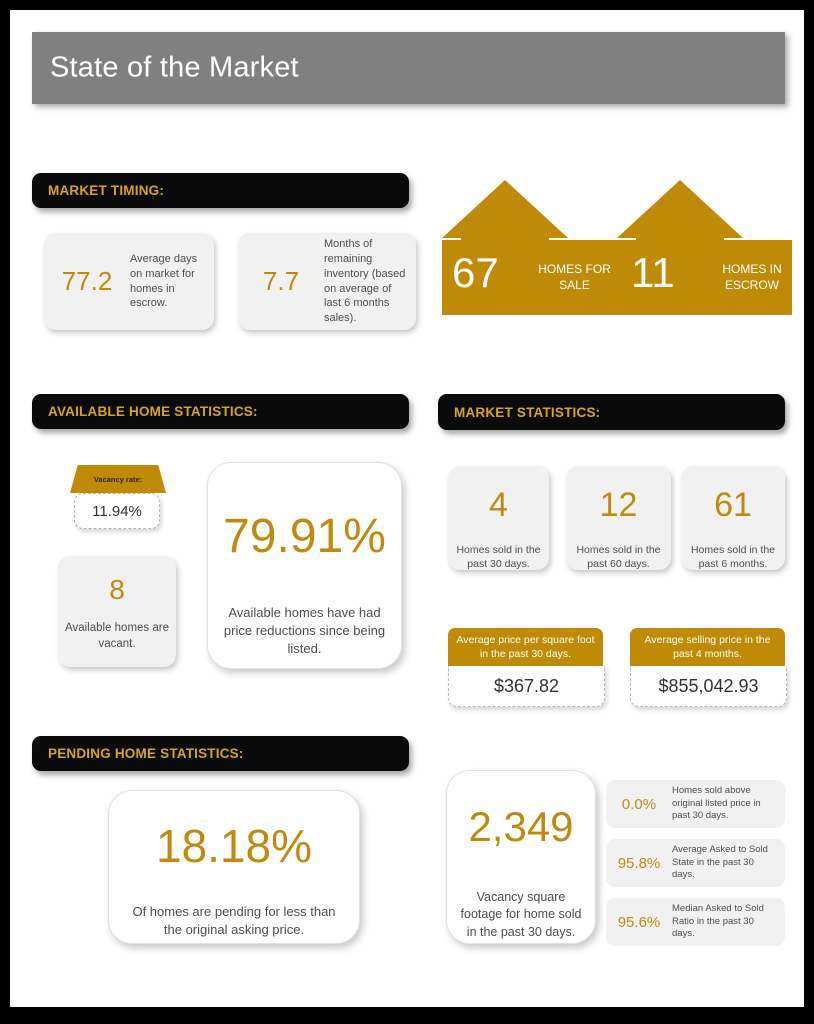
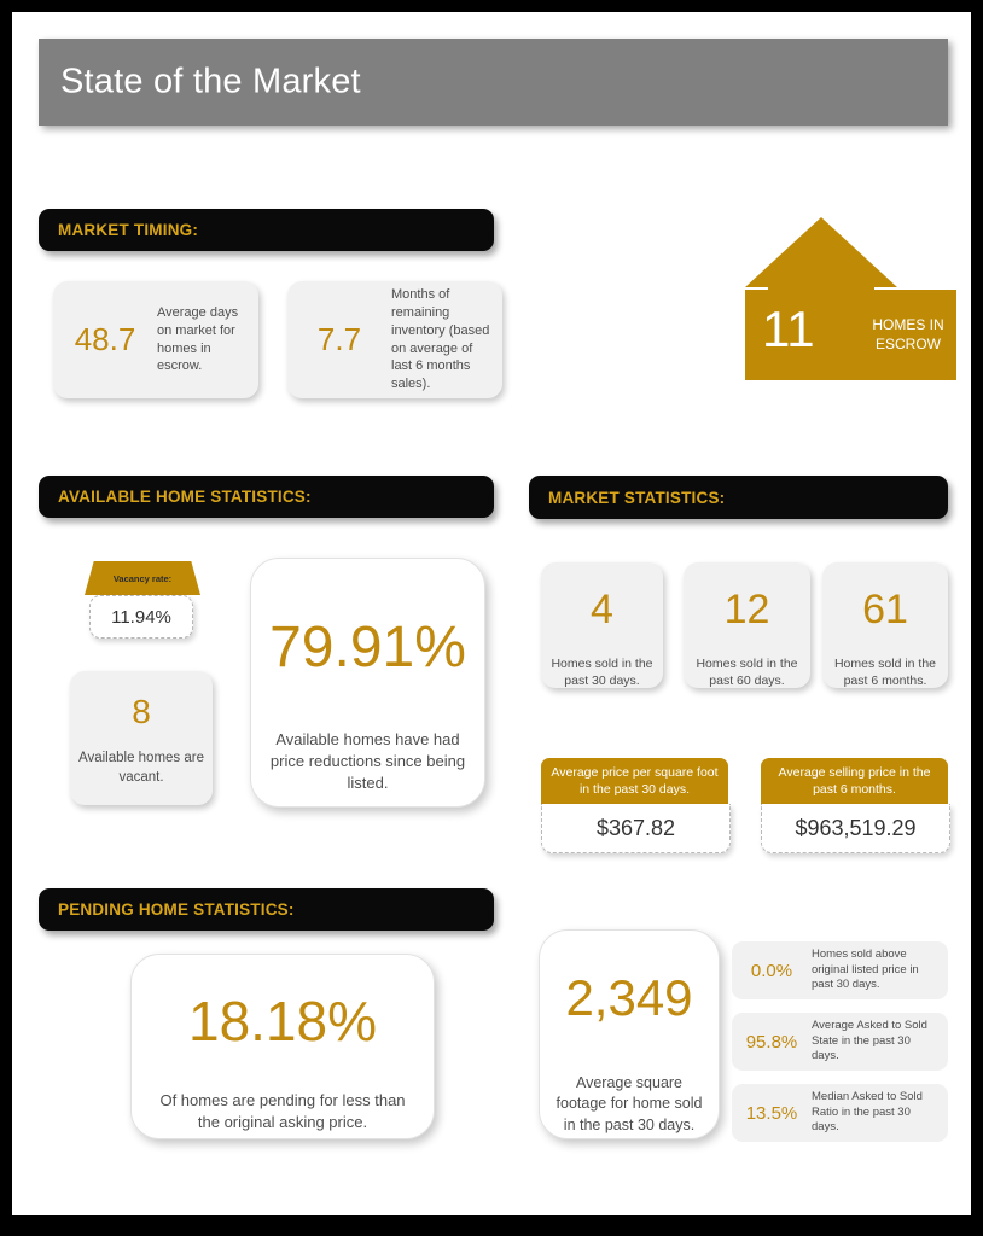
  State of the Market
  MARKET TIMING:
- 77.2
+ 48.7
  Average days on market for homes in escrow.
  7.7
  Months of remaining inventory (based on average of last 6 months sales).
- 67
- HOMES FOR SALE
  11
  HOMES IN ESCROW
  AVAILABLE HOME STATISTICS:
  Vacancy rate:
  11.94%
  8
  Available homes are vacant.
  79.91%
  Available homes have had price reductions since being listed.
  MARKET STATISTICS:
  4
  Homes sold in the past 30 days.
  12
  Homes sold in the past 60 days.
  61
  Homes sold in the past 6 months.
  Average price per square foot in the past 30 days.
  $367.82
- Average selling price in the past 4 months.
+ Average selling price in the past 6 months.
- $855,042.93
+ $963,519.29
  PENDING HOME STATISTICS:
  18.18%
  Of homes are pending for less than the original asking price.
  2,349
- Vacancy square footage for home sold in the past 30 days.
+ Average square footage for home sold in the past 30 days.
  0.0%
  Homes sold above original listed price in past 30 days.
  95.8%
  Average Asked to Sold State in the past 30 days.
- 95.6%
+ 13.5%
  Median Asked to Sold Ratio in the past 30 days.
